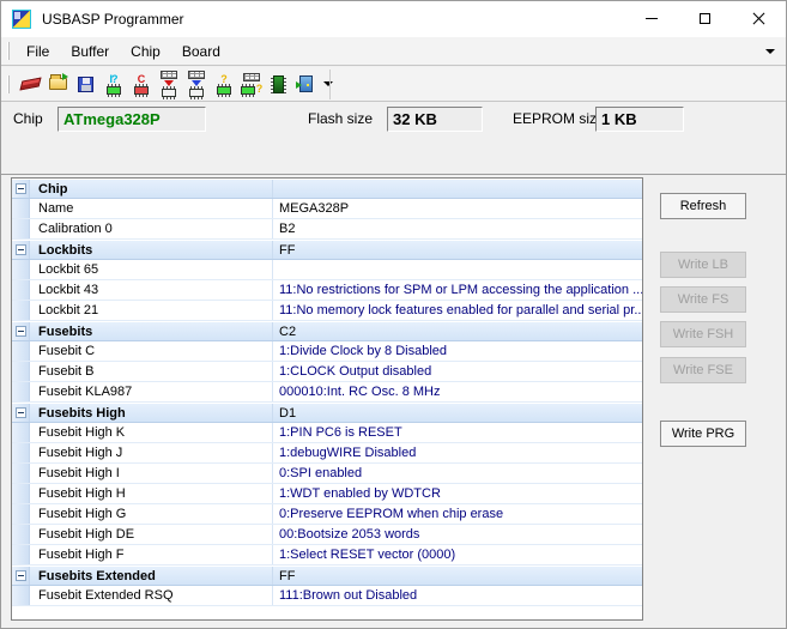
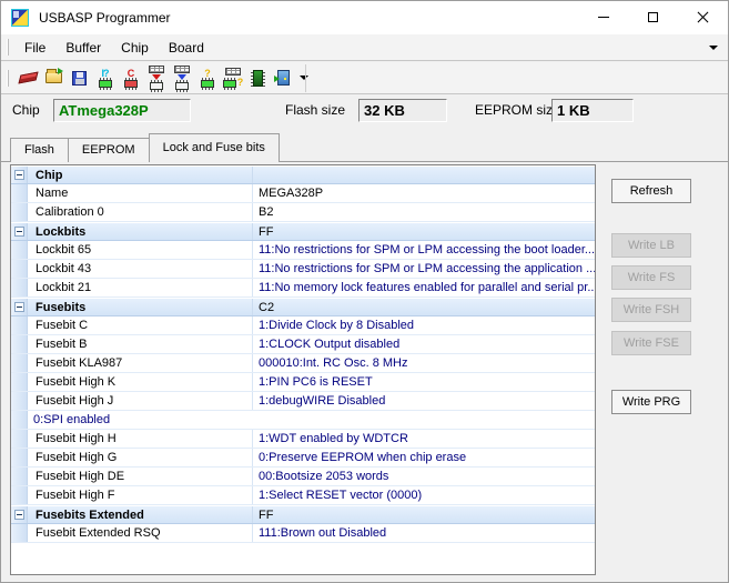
  USBASP Programmer
  File
  Buffer
  Chip
  Board
  I?
  C
  ?
  ?
  Chip
  ATmega328P
  Flash size
  32 KB
  EEPROM siz
  1 KB
+ Flash
+ EEPROM
+ Lock and Fuse bits
  Chip
  Name
  MEGA328P
  Calibration 0
  B2
  Lockbits
  FF
  Lockbit 65
+ 11:No restrictions for SPM or LPM accessing the boot loader...
  Lockbit 43
  11:No restrictions for SPM or LPM accessing the application ...
  Lockbit 21
  11:No memory lock features enabled for parallel and serial pr..
  Fusebits
  C2
  Fusebit C
  1:Divide Clock by 8 Disabled
  Fusebit B
  1:CLOCK Output disabled
  Fusebit KLA987
  000010:Int. RC Osc. 8 MHz
- Fusebits High
- D1
  Fusebit High K
  1:PIN PC6 is RESET
  Fusebit High J
  1:debugWIRE Disabled
- Fusebit High I
  0:SPI enabled
  Fusebit High H
  1:WDT enabled by WDTCR
  Fusebit High G
  0:Preserve EEPROM when chip erase
  Fusebit High DE
  00:Bootsize 2053 words
  Fusebit High F
  1:Select RESET vector (0000)
  Fusebits Extended
  FF
  Fusebit Extended RSQ
  111:Brown out Disabled
  Refresh
  Write LB
  Write FS
  Write FSH
  Write FSE
  Write PRG
